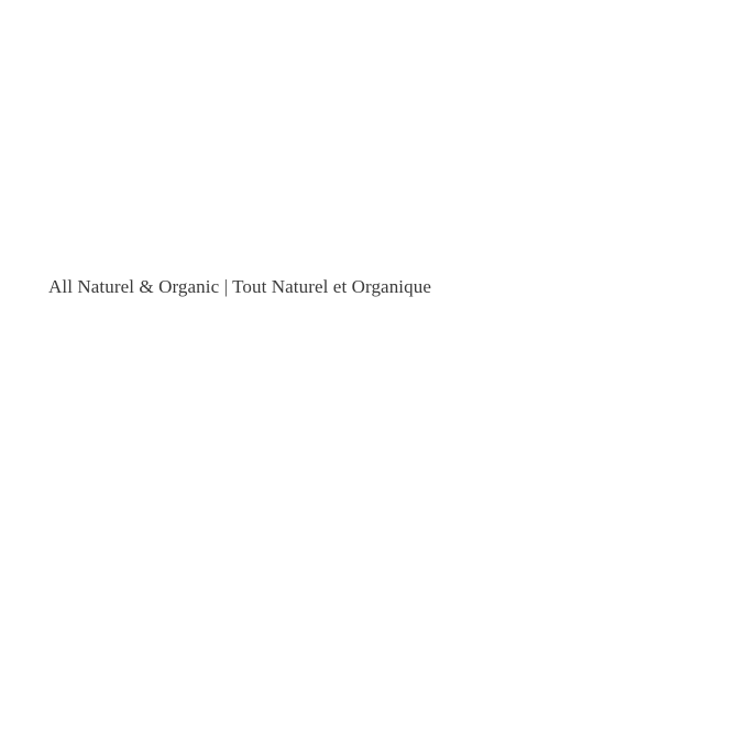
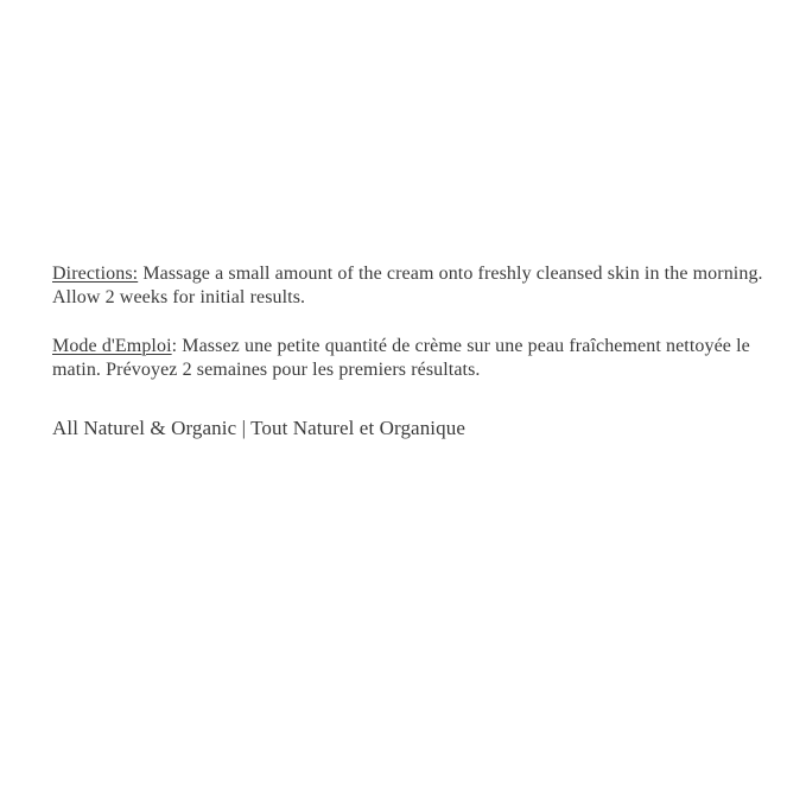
+ Directions: Massage a small amount of the cream onto freshly cleansed skin in the morning. Allow 2 weeks for initial results.
+ Mode d'Emploi: Massez une petite quantité de crème sur une peau fraîchement nettoyée le matin. Prévoyez 2 semaines pour les premiers résultats.
  All Naturel & Organic | Tout Naturel et Organique
